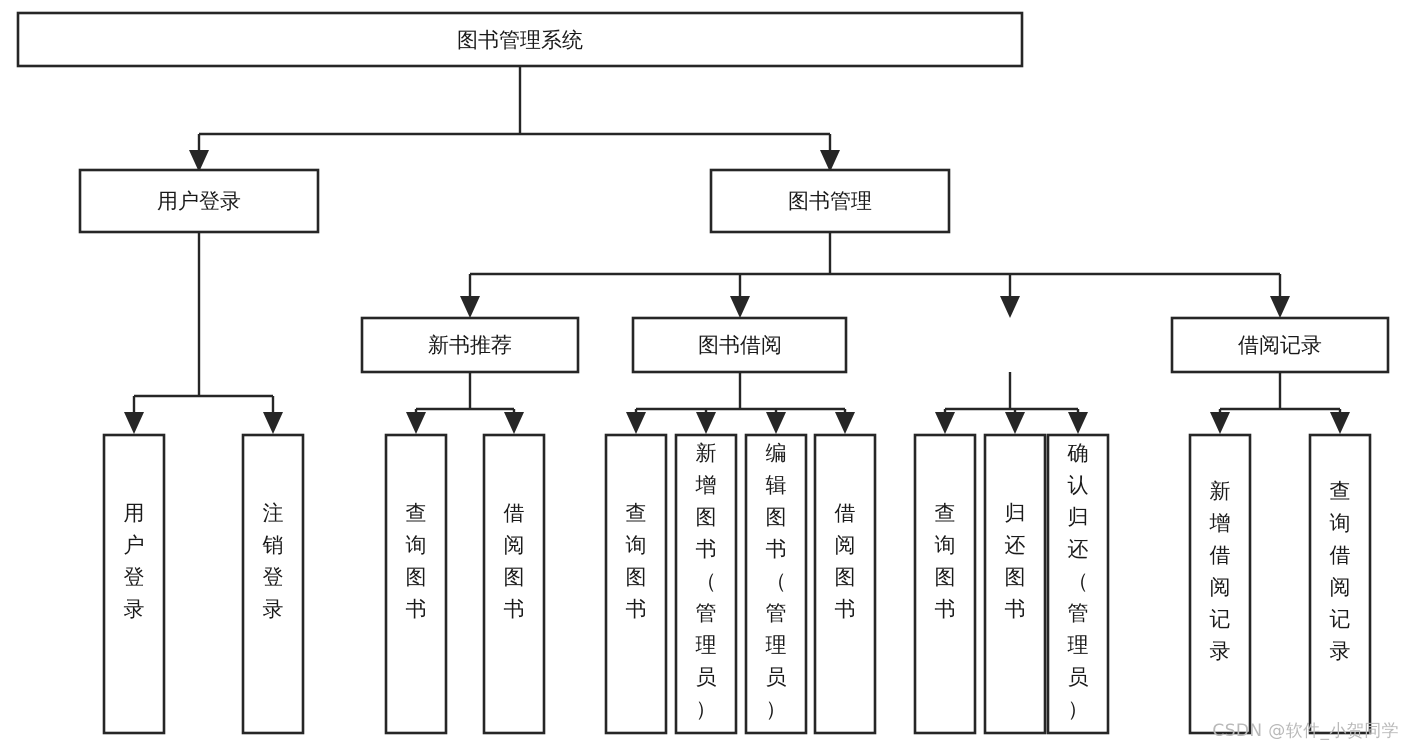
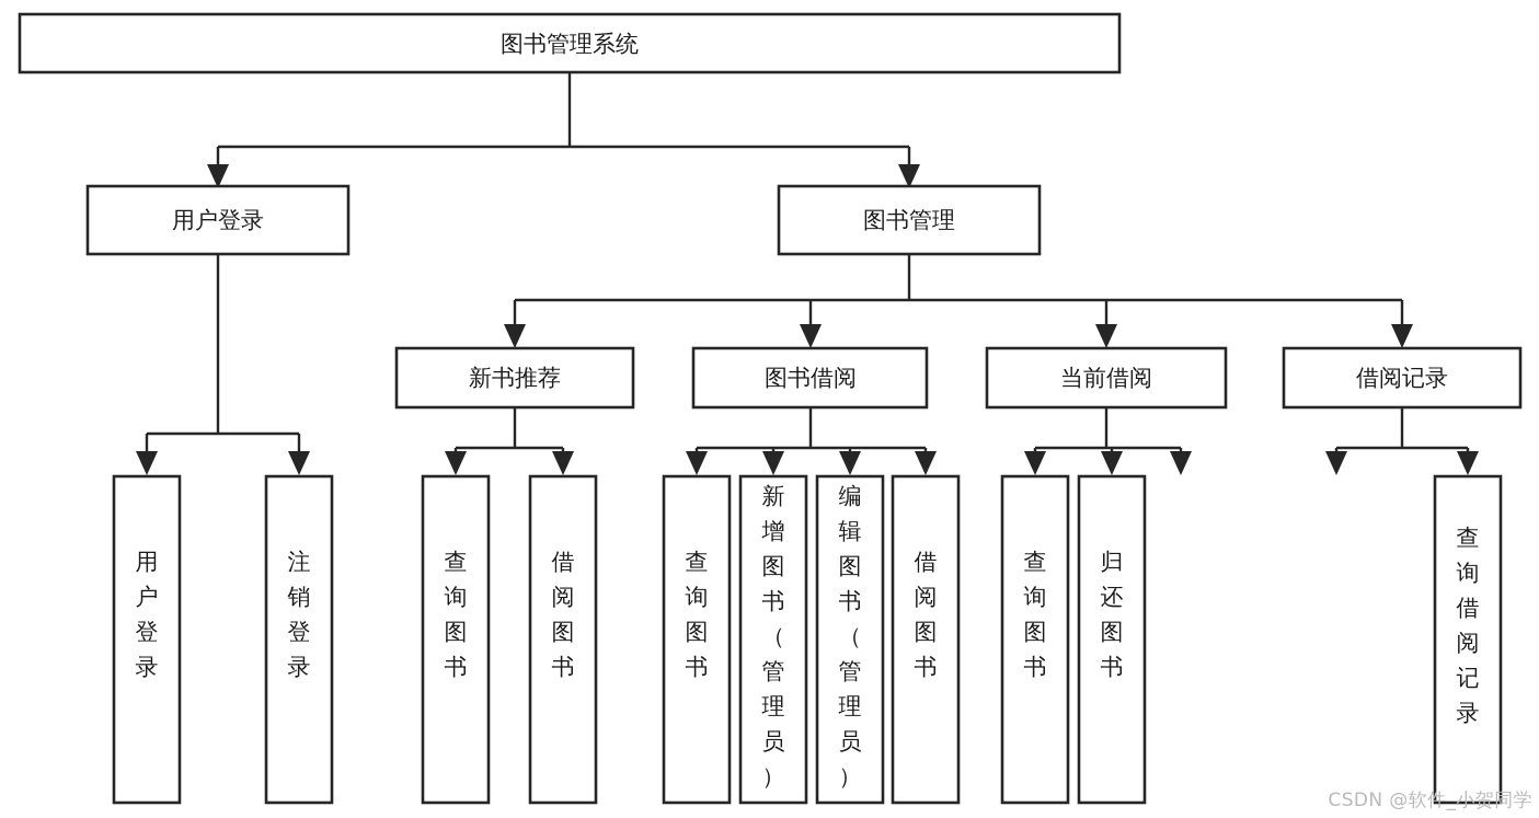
  图书管理系统
  用户登录
  图书管理
  新书推荐
  图书借阅
+ 当前借阅
  借阅记录
  用户登录
  注销登录
  查询图书
  借阅图书
  查询图书
  新增图书（管理员）
  编辑图书（管理员）
  借阅图书
  查询图书
  归还图书
- 确认归还（管理员）
- 新增借阅记录
  查询借阅记录
  CSDN @软件_小贺同学
